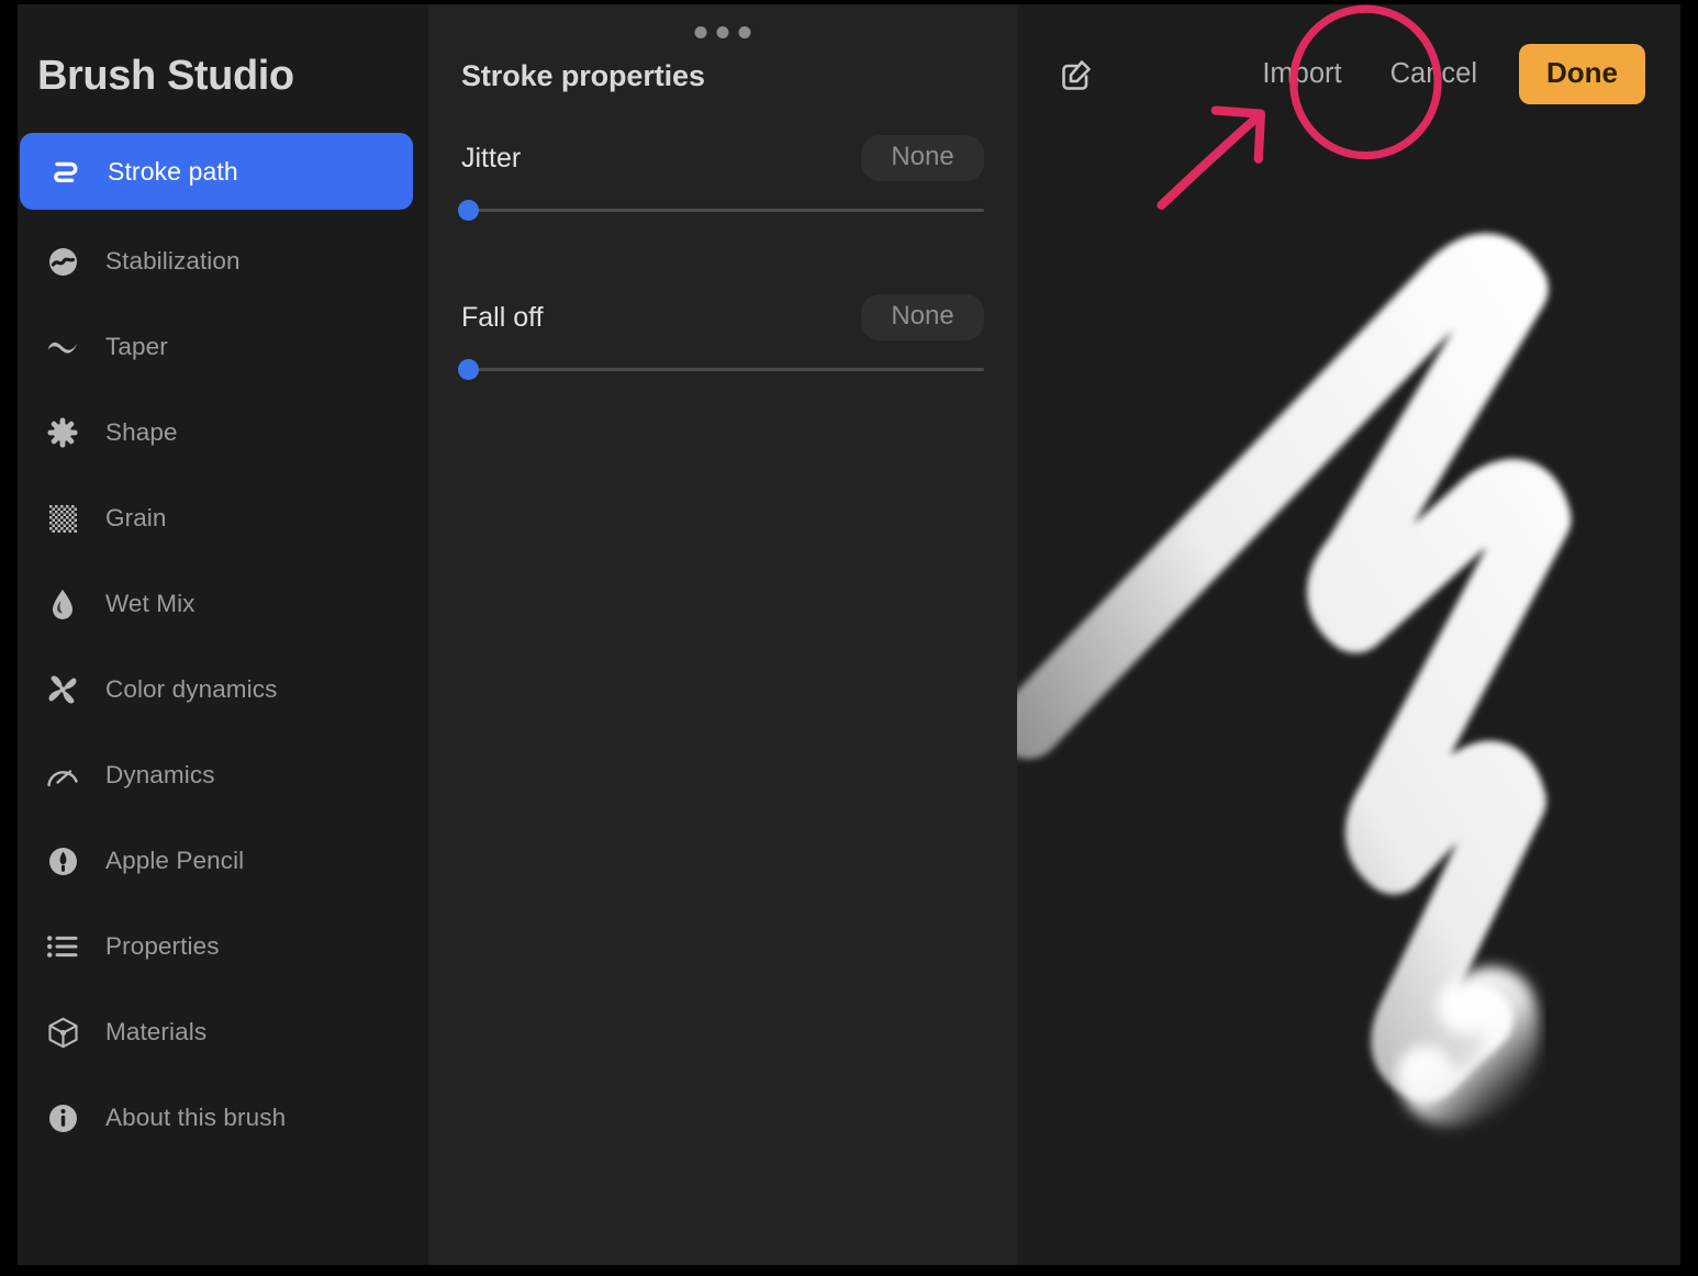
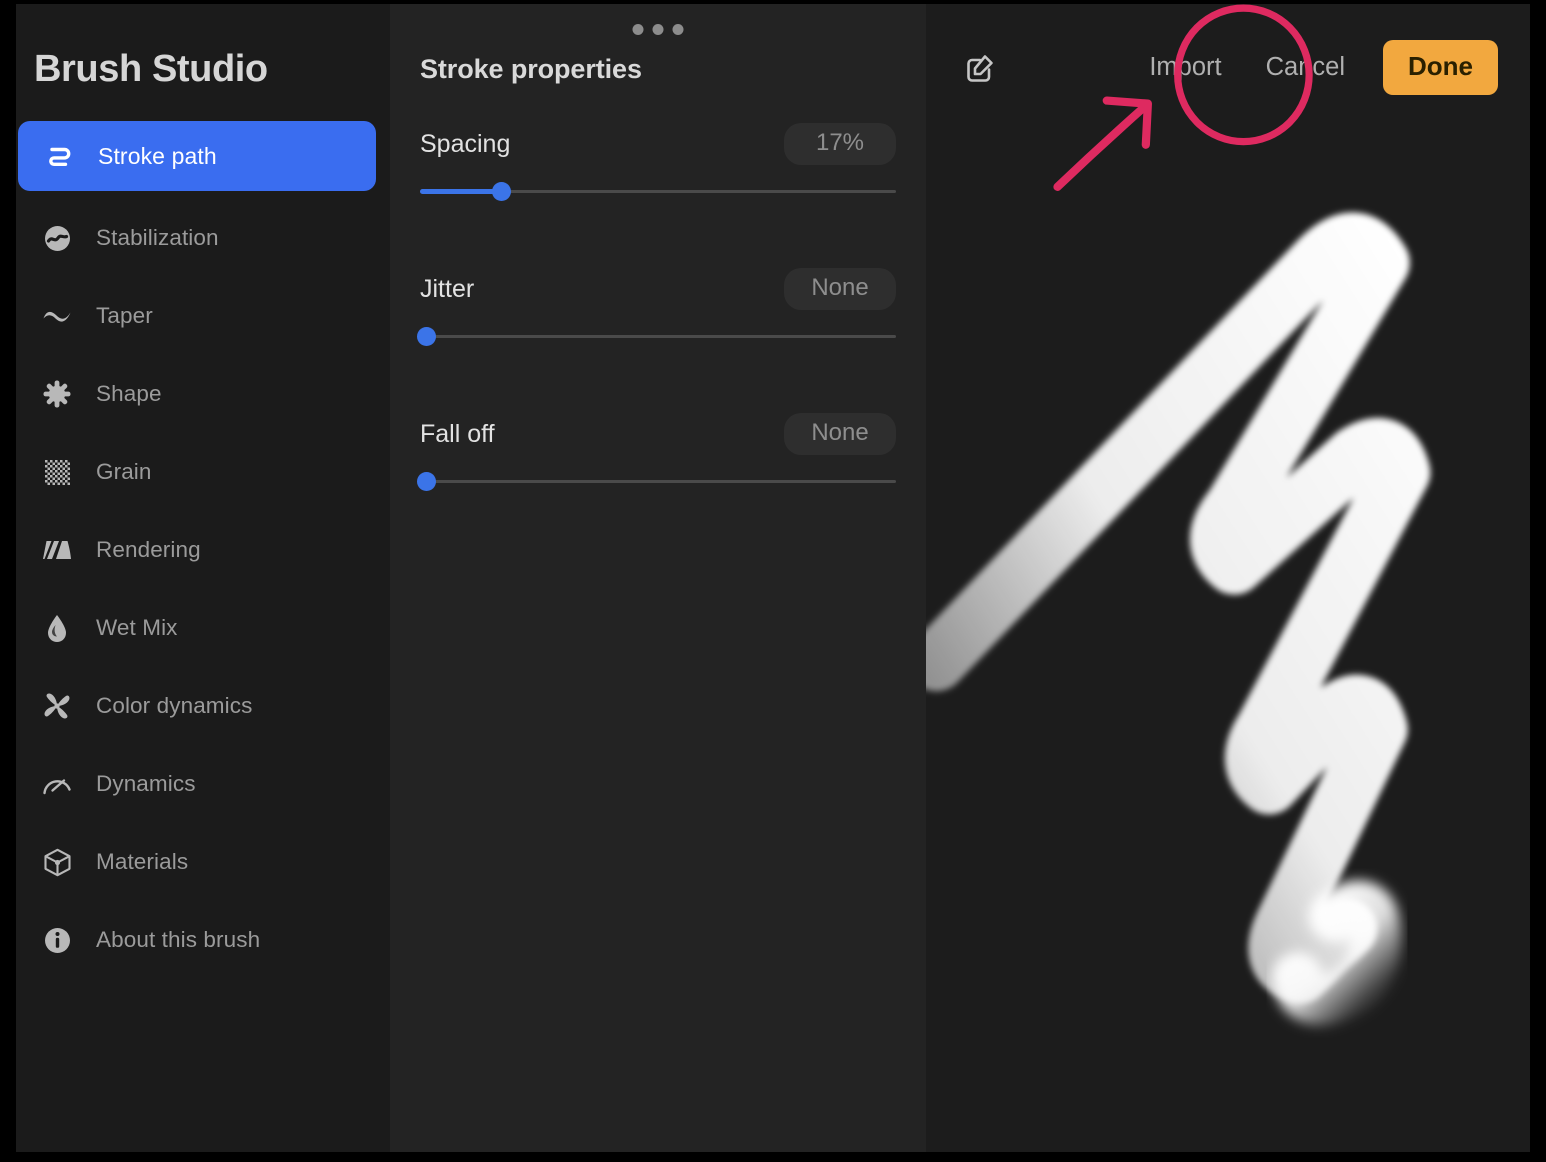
  Brush Studio
  Stroke path
  Stabilization
  Taper
  Shape
  Grain
+ Rendering
  Wet Mix
  Color dynamics
  Dynamics
- Apple Pencil
- Properties
  Materials
  About this brush
  Stroke properties
+ Spacing
+ 17%
  Jitter
  None
  Fall off
  None
  Import
  Cacel
  Done
